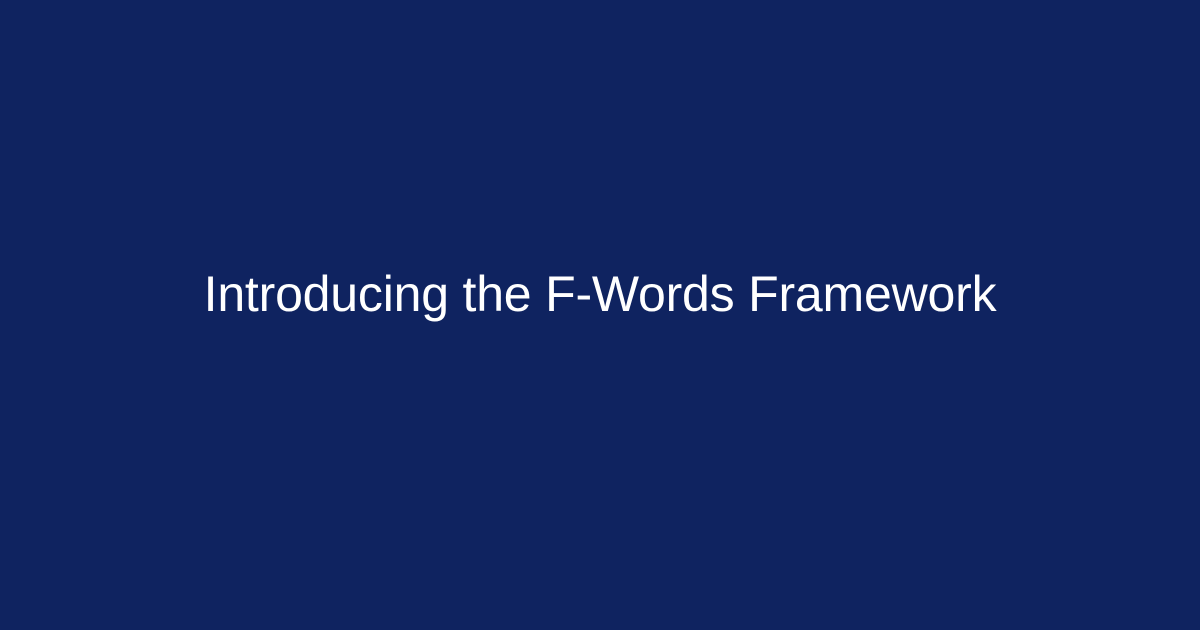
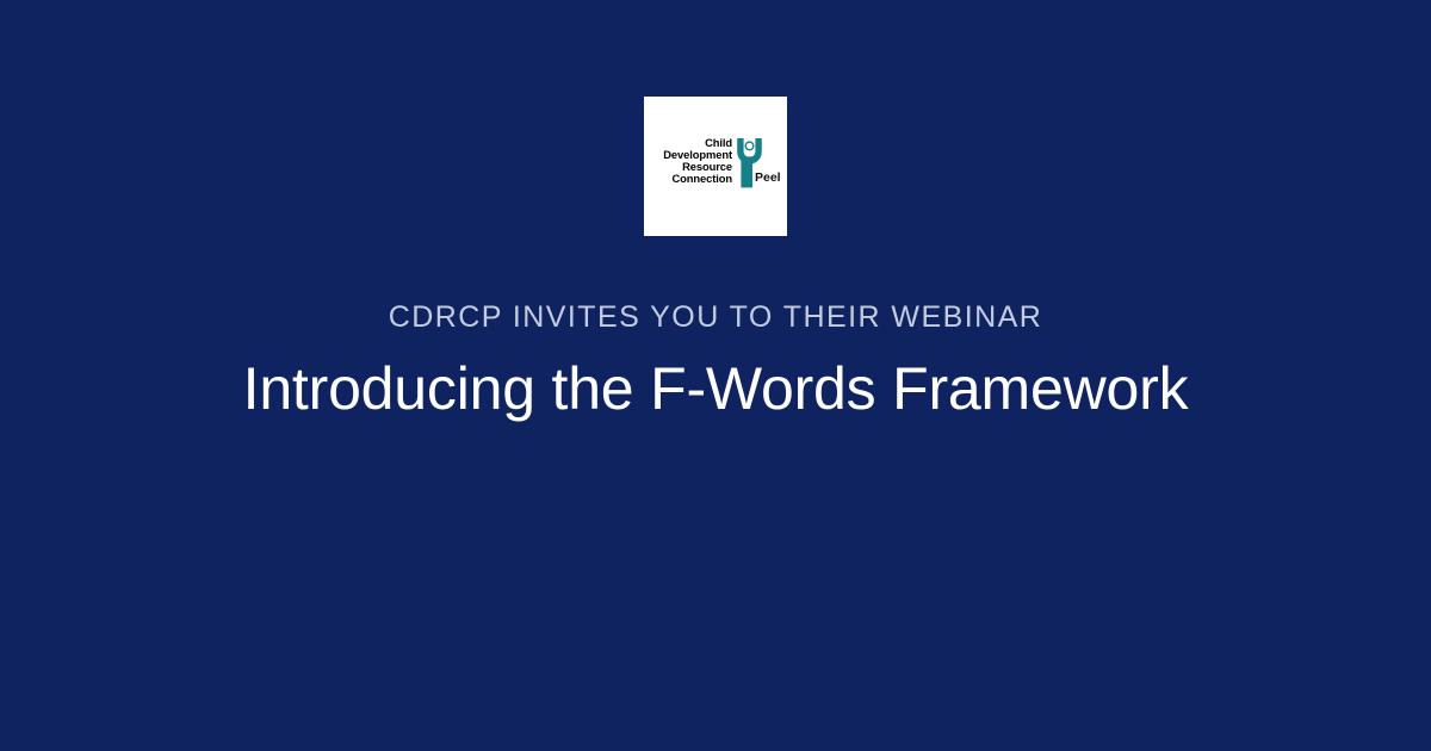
+ Child
+ Development
+ Resource
+ Connection
+ Peel
+ CDRCP INVITES YOU TO THEIR WEBINAR
  Introducing the F-Words Framework
